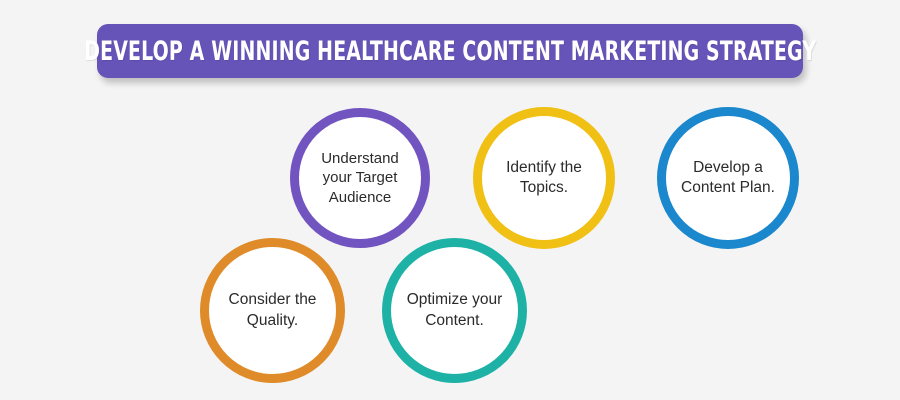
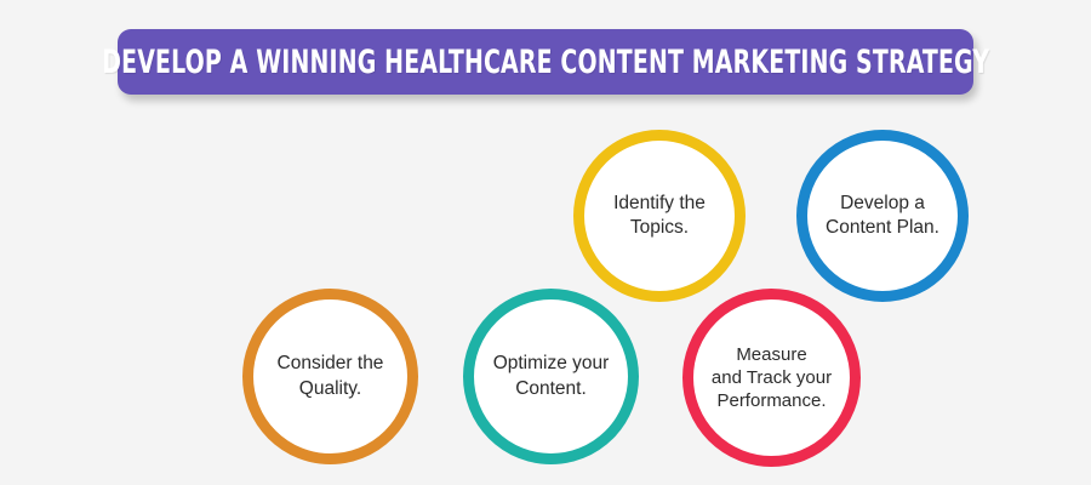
  DEVELOP A WINNING HEALTHCARE CONTENT MARKETING STRATEGY
- Understand
- your Target
- Audience
  Identify the
  Topics.
  Develop a
  Content Plan.
  Consider the
  Quality.
  Optimize your
  Content.
+ Measure
+ and Track your
+ Performance.
